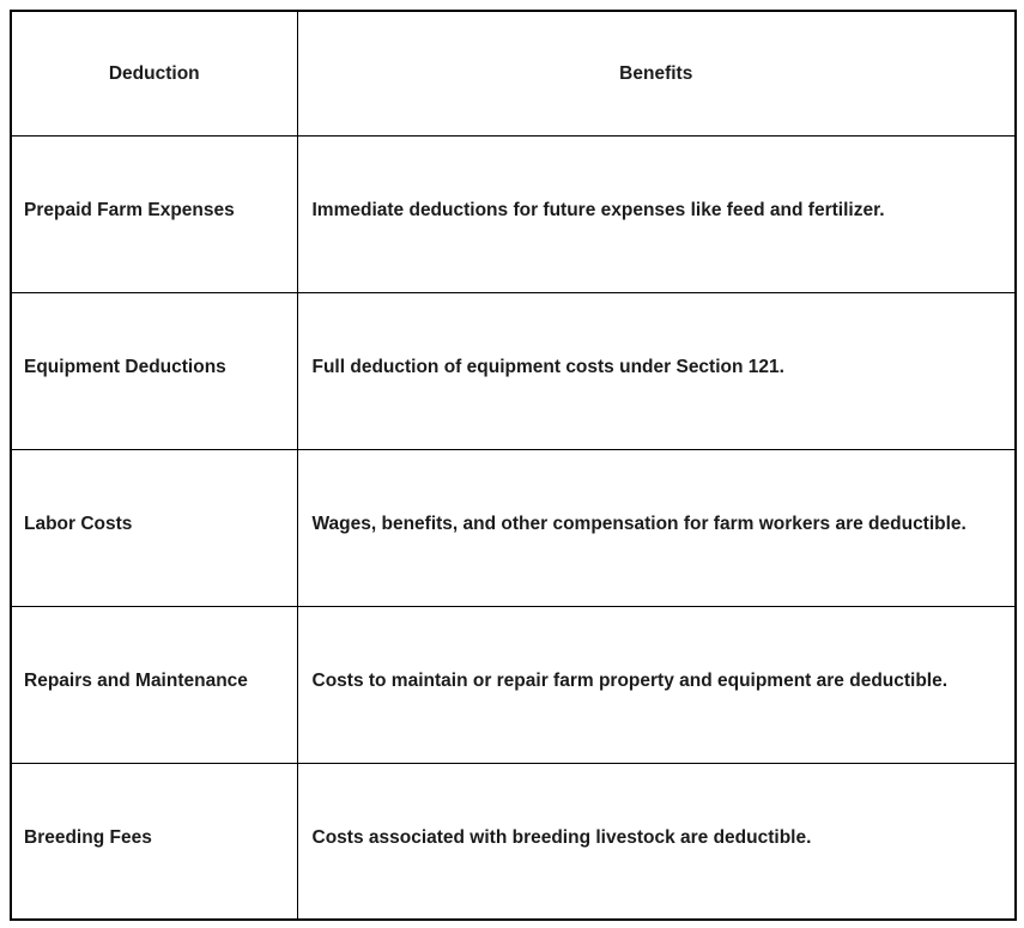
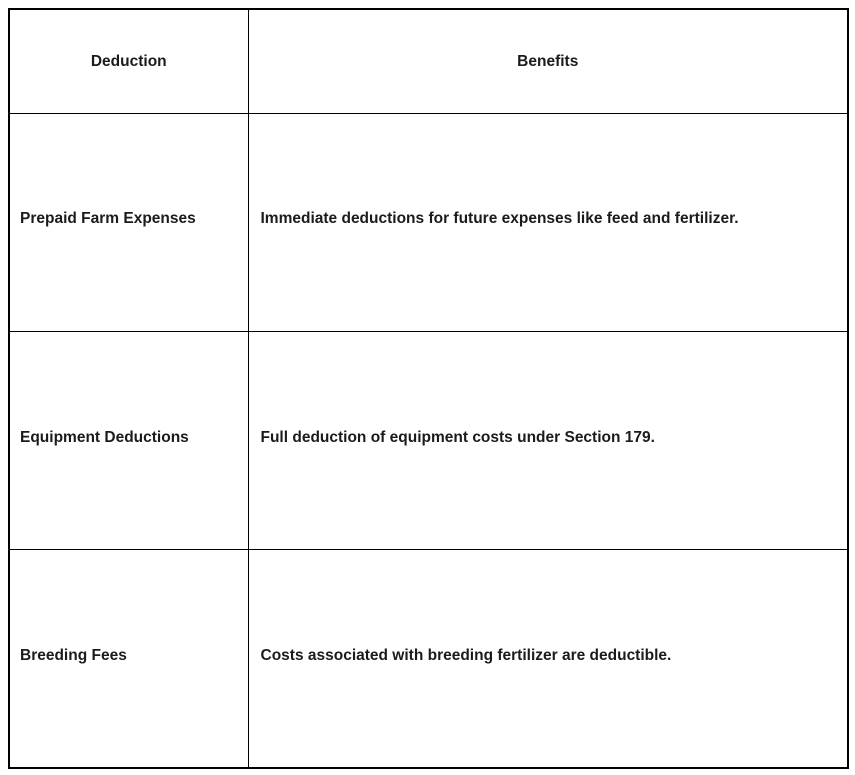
  Deduction	Benefits
  Prepaid Farm Expenses	Immediate deductions for future expenses like feed and fertilizer.
- Equipment Deductions	Full deduction of equipment costs under Section 121.
+ Equipment Deductions	Full deduction of equipment costs under Section 179.
- Labor Costs	Wages, benefits, and other compensation for farm workers are deductible.
- Repairs and Maintenance	Costs to maintain or repair farm property and equipment are deductible.
- Breeding Fees	Costs associated with breeding livestock are deductible.
+ Breeding Fees	Costs associated with breeding fertilizer are deductible.
